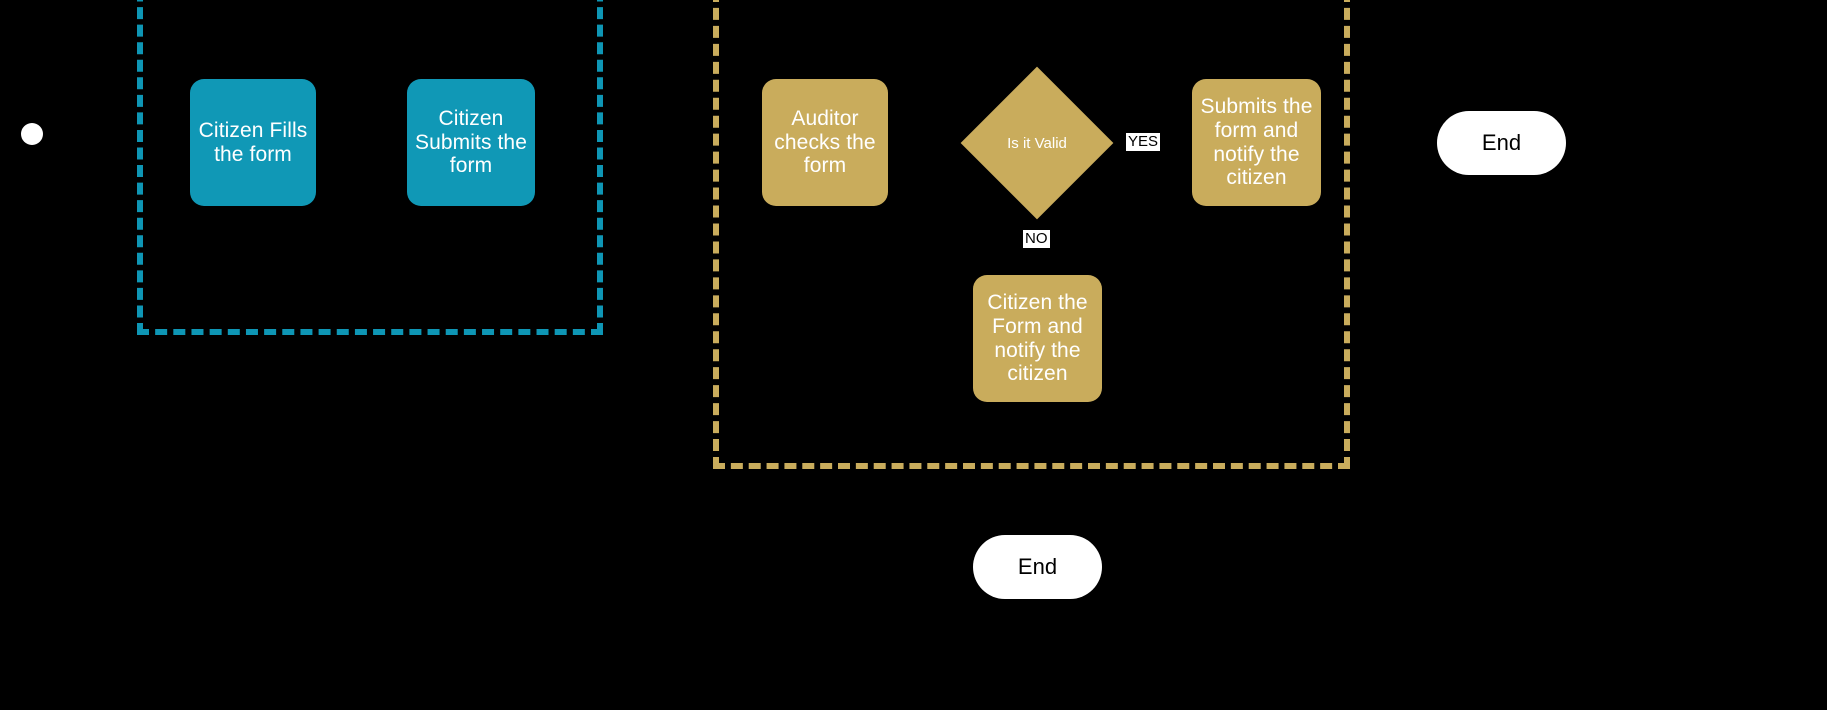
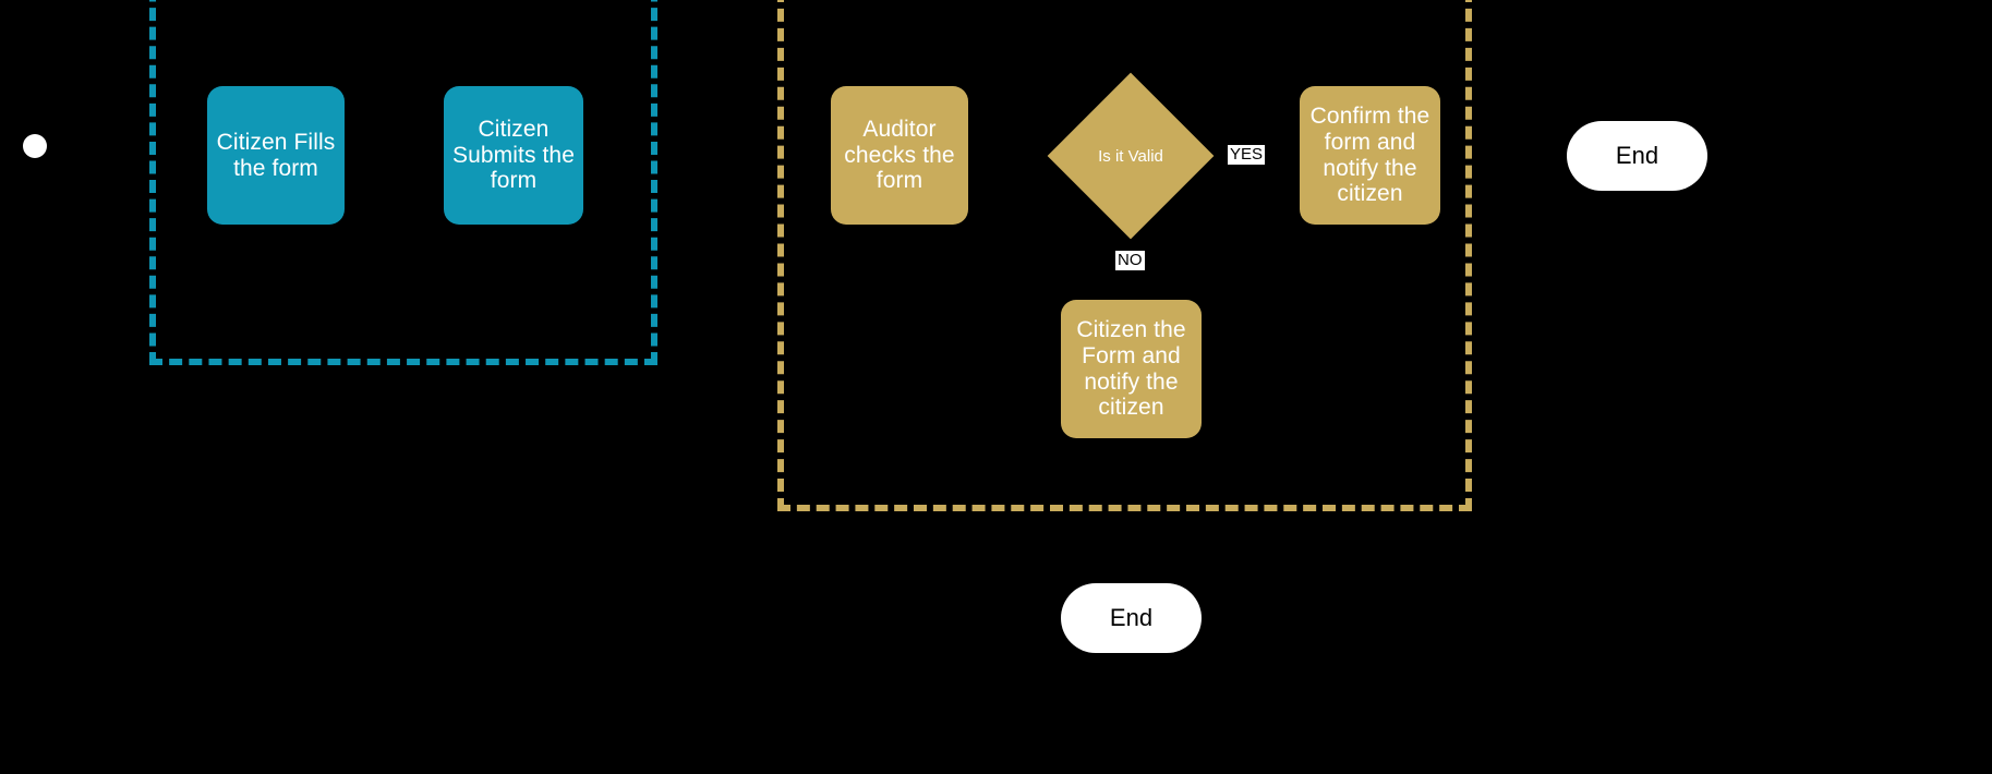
  Citizen Fills the form
  Citizen Submits the form
  Auditor checks the form
  Is it Valid
  YES
  NO
- Submits the form and notify the citizen
+ Confirm the form and notify the citizen
  Citizen the Form and notify the citizen
  End
  End
